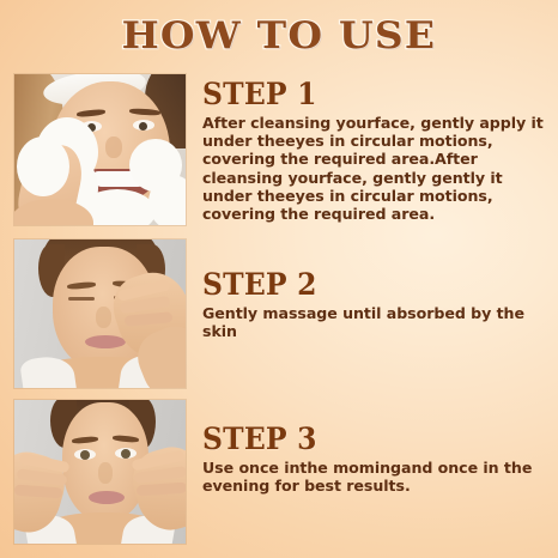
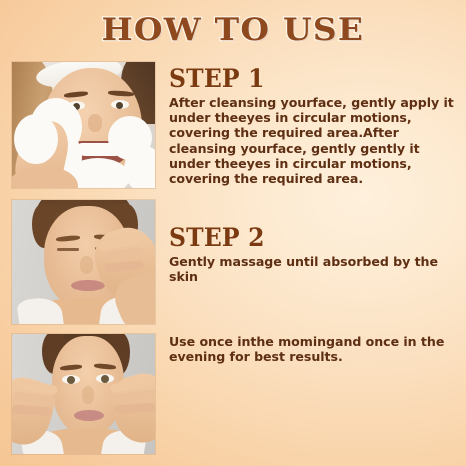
  HOW TO USE
  STEP 1
  After cleansing yourface, gently apply it under theeyes in circular motions, covering the required area.After cleansing yourface, gently gently it under theeyes in circular motions, covering the required area.
  STEP 2
  Gently massage until absorbed by the skin
- STEP 3
  Use once inthe momingand once in the evening for best results.
